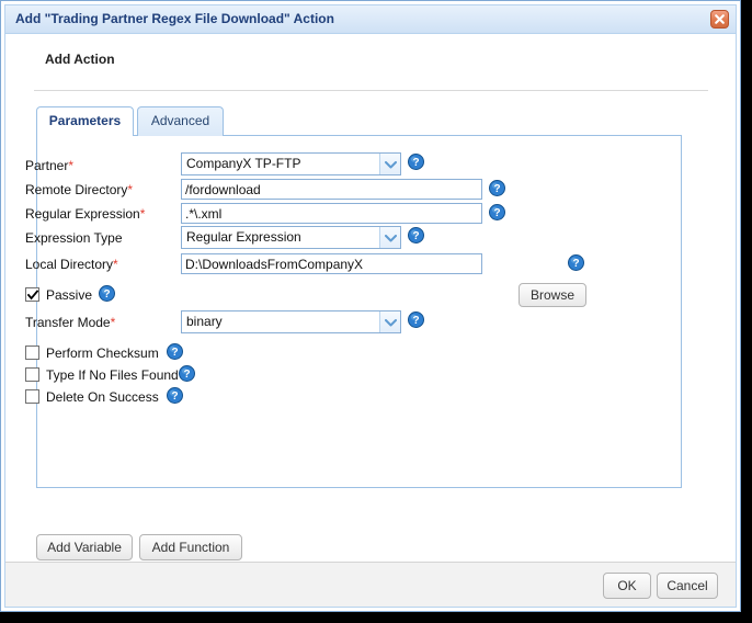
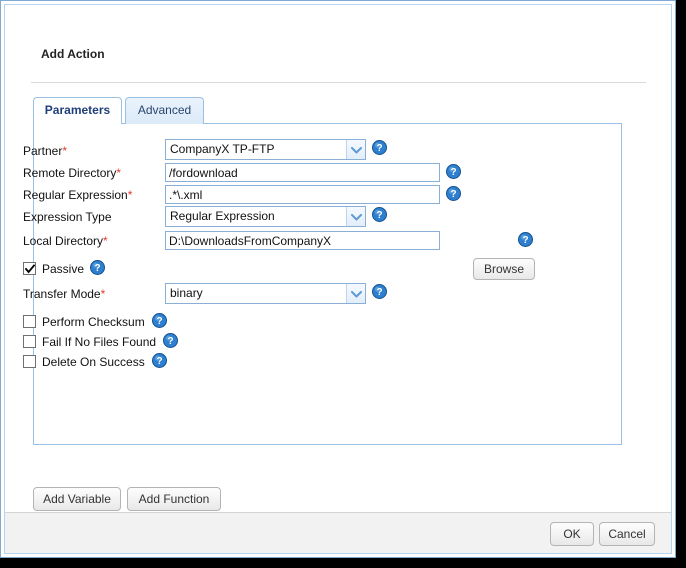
- Add "Trading Partner Regex File Download" Action
  Add Action
  Advanced
  Parameters
  Partner*
  CompanyX TP-FTP
  ?
  Remote Directory*
  /fordownload
  ?
  Regular Expression*
  .*\.xml
  ?
  Expression Type
  Regular Expression
  ?
  Local Directory*
  D:\DownloadsFromCompanyX
  ?
  Browse
  Passive
  ?
  Transfer Mode*
  binary
  ?
  Perform Checksum
  ?
- Type If No Files Found
+ Fail If No Files Found
  ?
  Delete On Success
  ?
  Add Variable
  Add Function
  OK
  Cancel
